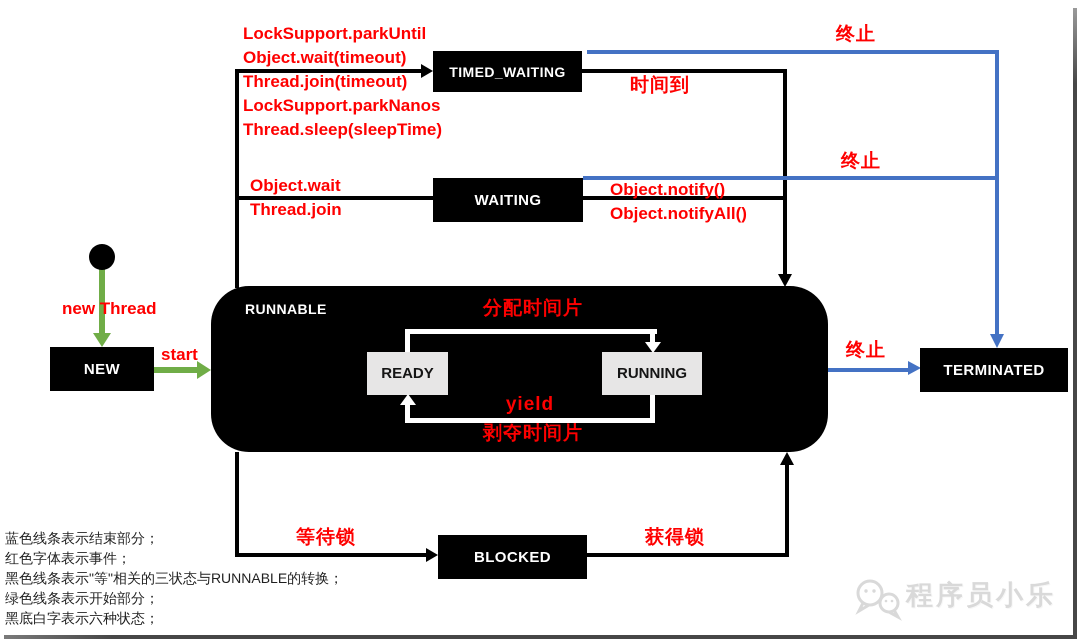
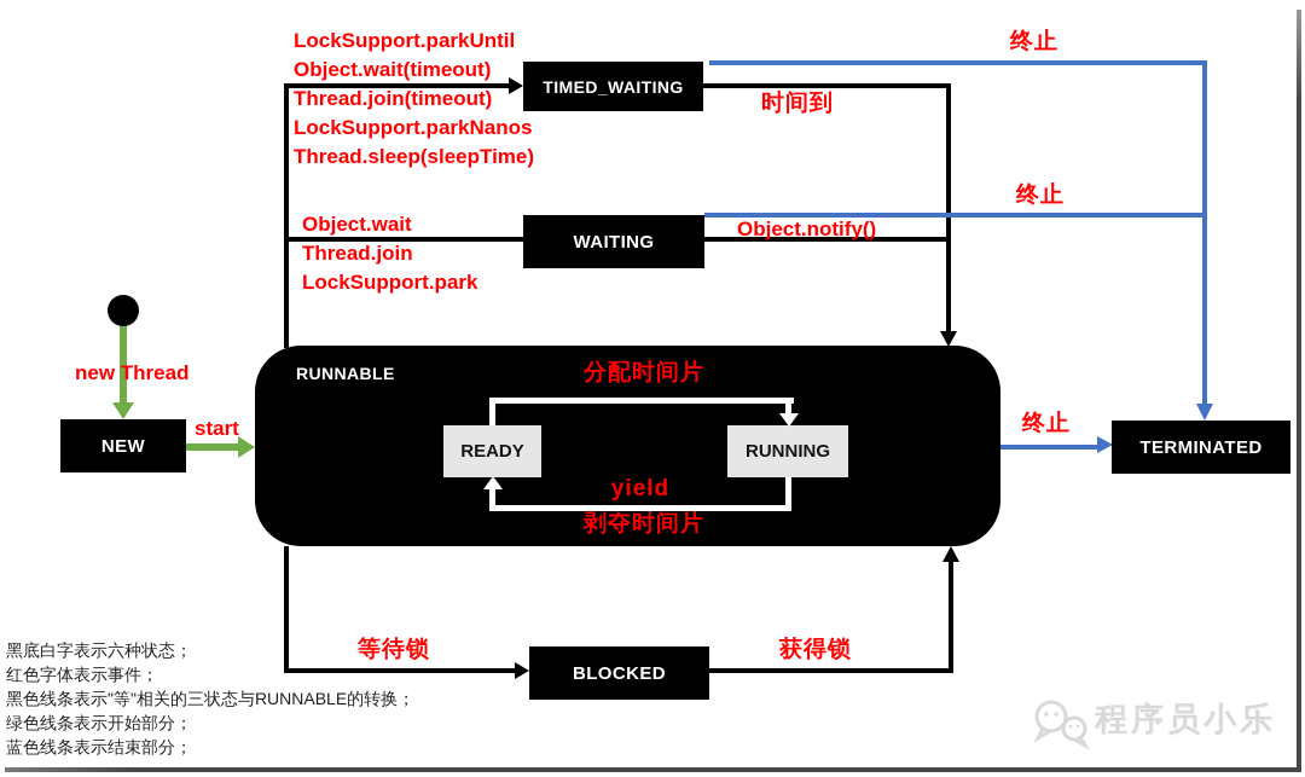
  NEW
  TIMED_WAITING
  WAITING
  BLOCKED
  TERMINATED
  RUNNABLE
  READY
  RUNNING
  LockSupport.parkUntil
  Object.wait(timeout)
  Thread.join(timeout)
  LockSupport.parkNanos
  Thread.sleep(sleepTime)
  Object.wait
  Thread.join
+ LockSupport.park
  Object.notify()
- Object.notifyAll()
  时间到
  终止
  终止
  终止
  new Thread
  start
  分配时间片
  yield
  剥夺时间片
  等待锁
  获得锁
- 蓝色线条表示结束部分；
+ 黑底白字表示六种状态；
  红色字体表示事件；
  黑色线条表示"等"相关的三状态与RUNNABLE的转换；
  绿色线条表示开始部分；
- 黑底白字表示六种状态；
+ 蓝色线条表示结束部分；
  程序员小乐
